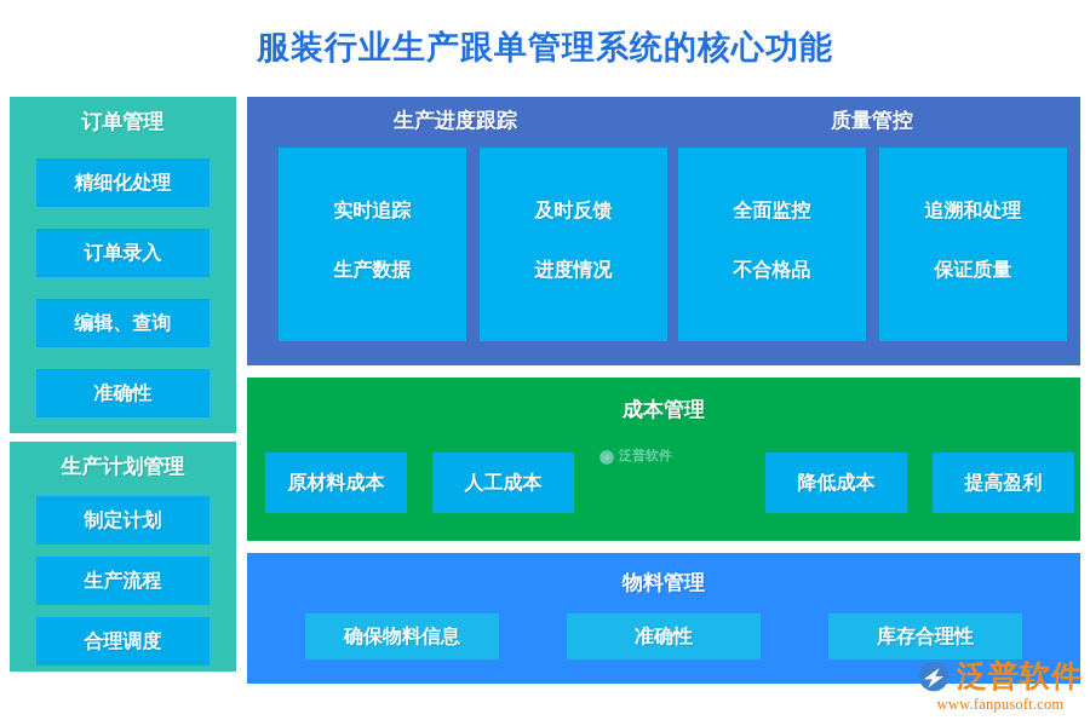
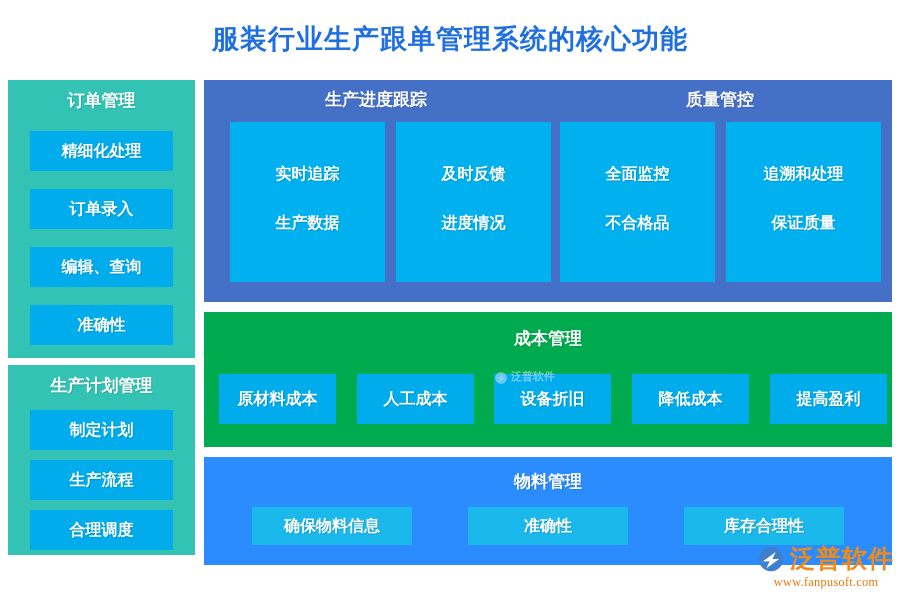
  服装行业生产跟单管理系统的核心功能
  订单管理
  精细化处理
  订单录入
  编辑、查询
  准确性
  生产计划管理
  制定计划
  生产流程
  合理调度
  生产进度跟踪
  质量管控
  实时追踪
  生产数据
  及时反馈
  进度情况
  全面监控
  不合格品
  追溯和处理
  保证质量
  成本管理
  原材料成本
  人工成本
+ 设备折旧
  降低成本
  提高盈利
  泛普软件
  物料管理
  确保物料信息
  准确性
  库存合理性
  泛普软件
  www.fanpusoft.com
